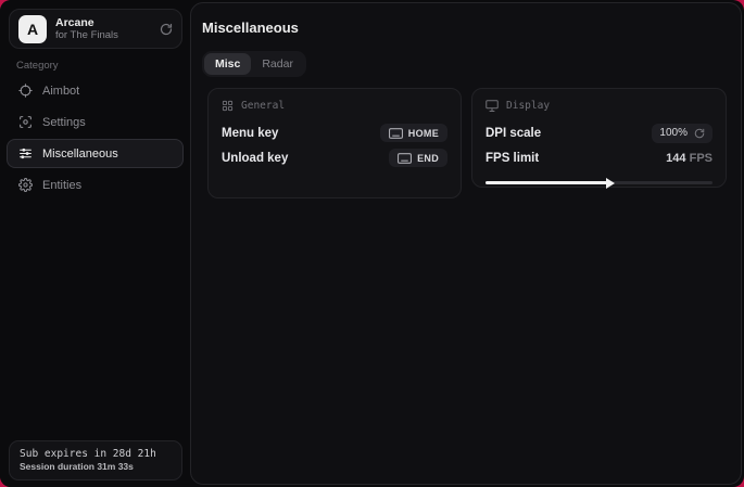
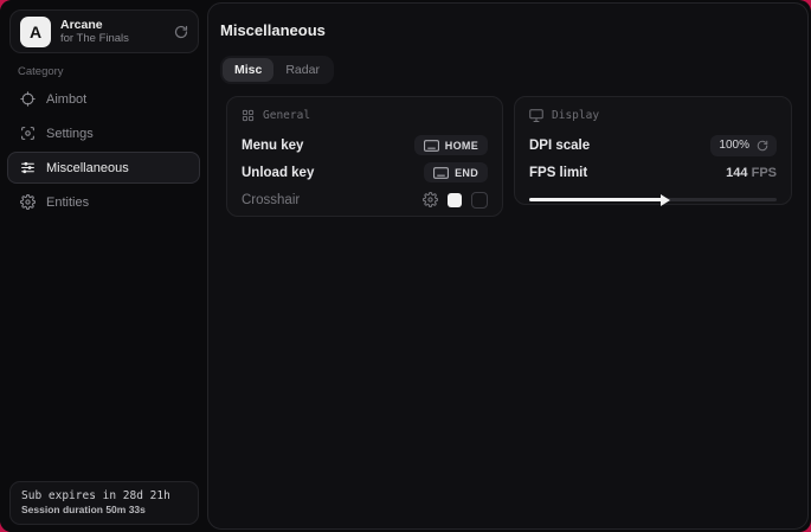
  A
  Arcane
  for The Finals
  Category
  Aimbot
  Settings
  Miscellaneous
  Entities
  Sub expires in 28d 21h
- Session duration 31m 33s
+ Session duration 50m 33s
  Miscellaneous
  Misc
  Radar
  General
  Menu key
  HOME
  Unload key
  END
+ Crosshair
  Display
  DPI scale
  100%
  FPS limit
  144 FPS
